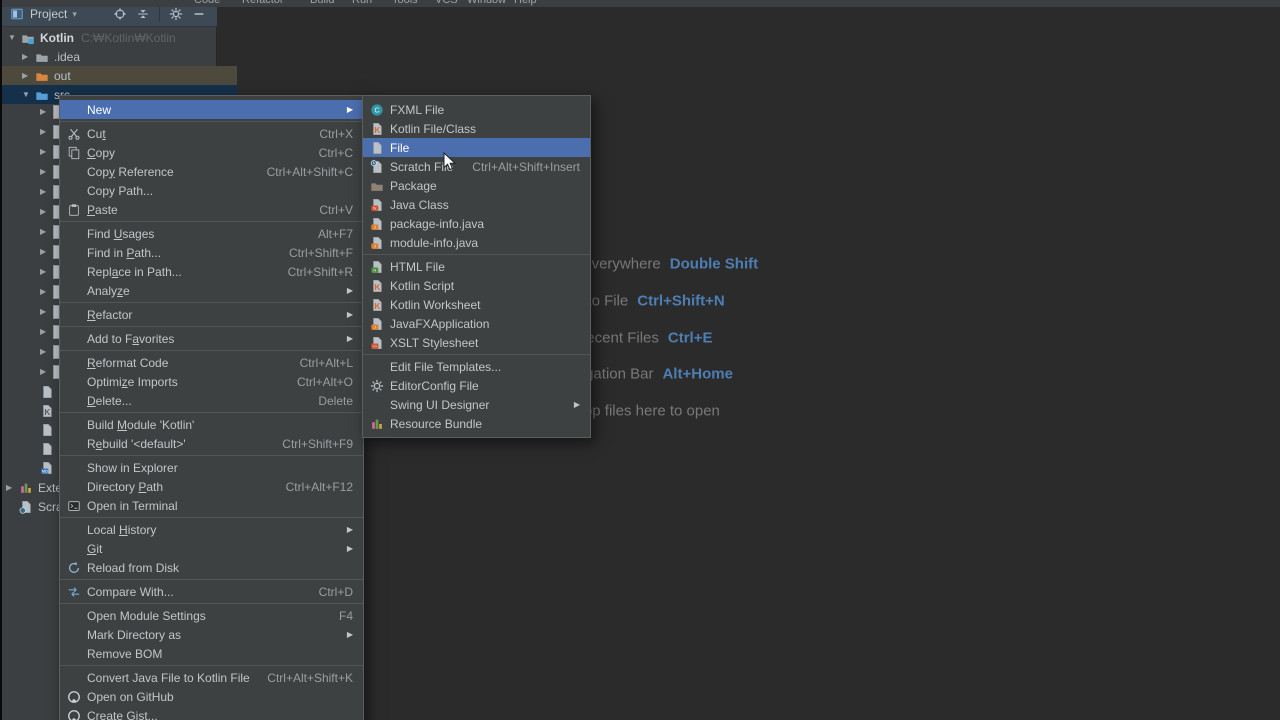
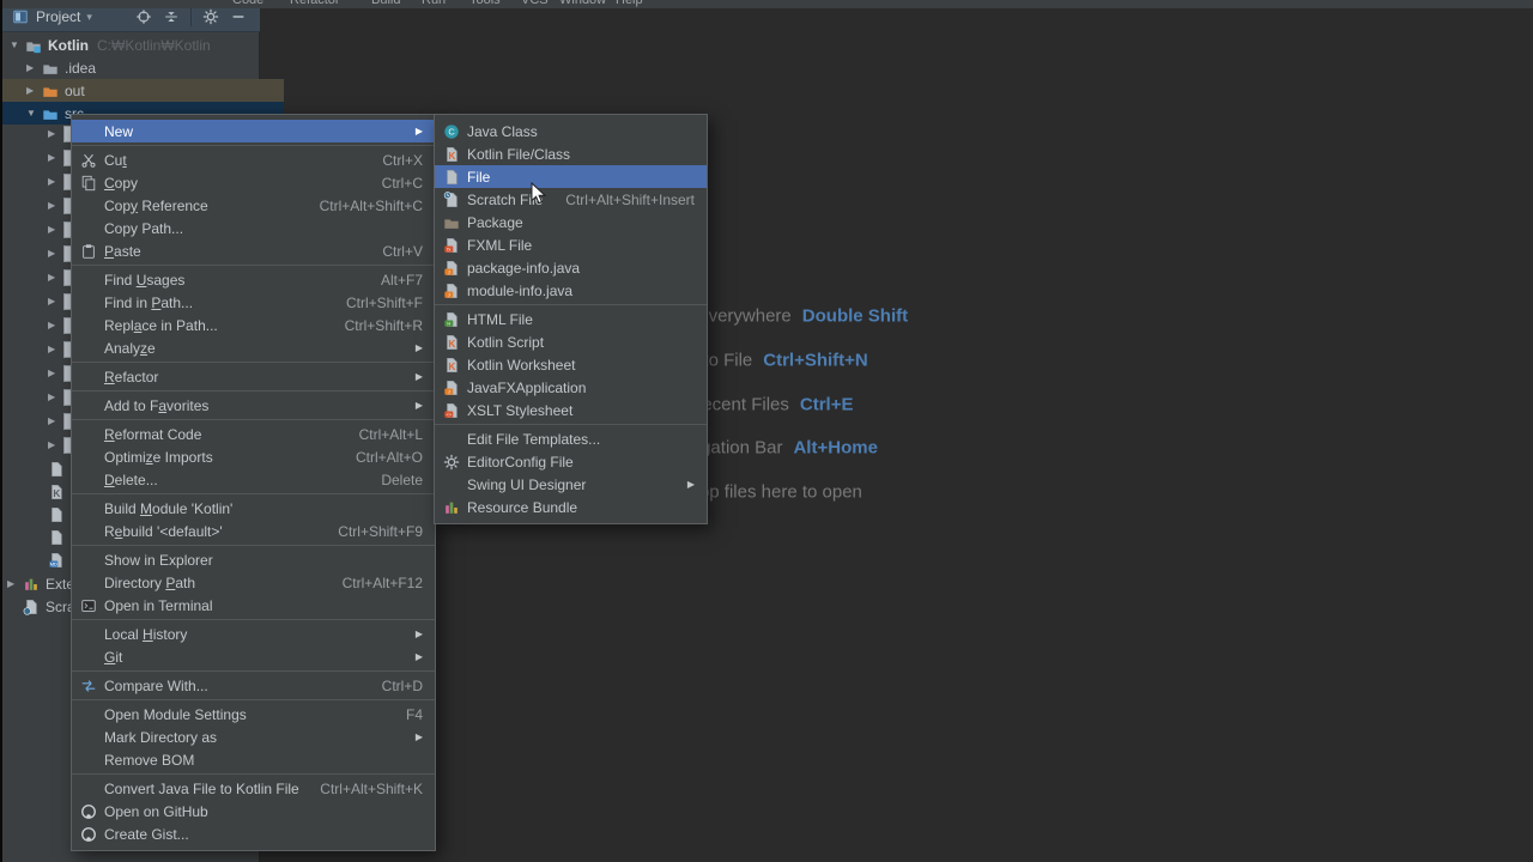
  Code
  Refactor
  Build
  Run
  Tools
  VCS
  Window
  Help
  verywhere Double Shift
  o File Ctrl+Shift+N
  cent Files Ctrl+E
  ation Bar Alt+Home
  p files here to open
  Project
  ▾
  ▼
  Kotlin
  C:₩Kotlin₩Kotlin
  ▶
  .idea
  ▶
  out
  ▼
  ▶
  ▶
  ▶
  ▶
  ▶
  ▶
  ▶
  ▶
  ▶
  ▶
  ▶
  ▶
  ▶
  ▶
  K
  ▶
  New
  ▶
  Cut
  Ctrl+X
  Copy
  Ctrl+C
  Copy Reference
  Ctrl+Alt+Shift+C
  Copy Path...
  Paste
  Ctrl+V
  Find Usages
  Alt+F7
  Find in Path...
  Ctrl+Shift+F
  Replace in Path...
  Ctrl+Shift+R
  Analyze
  ▶
  Refactor
  ▶
  Add to Favorites
  ▶
  Reformat Code
  Ctrl+Alt+L
  Optimize Imports
  Ctrl+Alt+O
  Delete...
  Delete
  Build Module 'Kotlin'
  Rebuild '<default>'
  Ctrl+Shift+F9
  Show in Explorer
  Directory Path
  Ctrl+Alt+F12
  Open in Terminal
  Local History
  ▶
  Git
  ▶
- Reload from Disk
  Compare With...
  Ctrl+D
  Open Module Settings
  F4
  Mark Directory as
  ▶
  Remove BOM
  Convert Java File to Kotlin File
  Ctrl+Alt+Shift+K
  Open on GitHub
  Create Gist...
  C
- FXML File
+ Java Class
  K
  Kotlin File/Class
  File
  Scratch Fi
  Ctrl+Alt+Shift+Insert
  Package
- Java Class
+ FXML File
  package-info.java
  module-info.java
  HTML File
  K
  Kotlin Script
  K
  Kotlin Worksheet
  JavaFXApplication
  XSLT Stylesheet
  Edit File Templates...
  EditorConfig File
  Swing UI Designer
  ▶
  Resource Bundle
